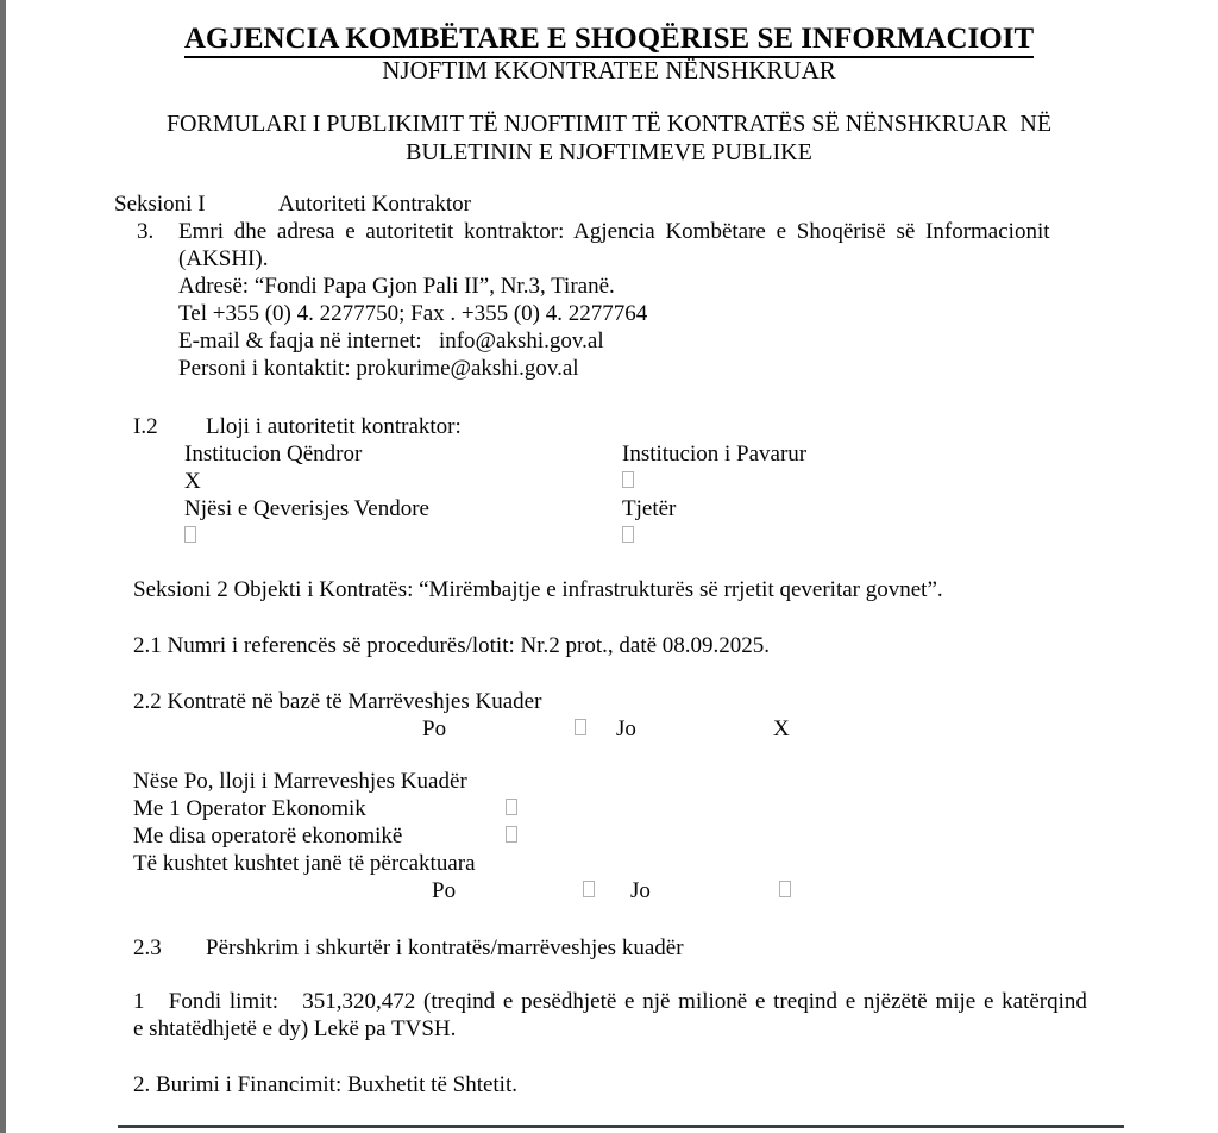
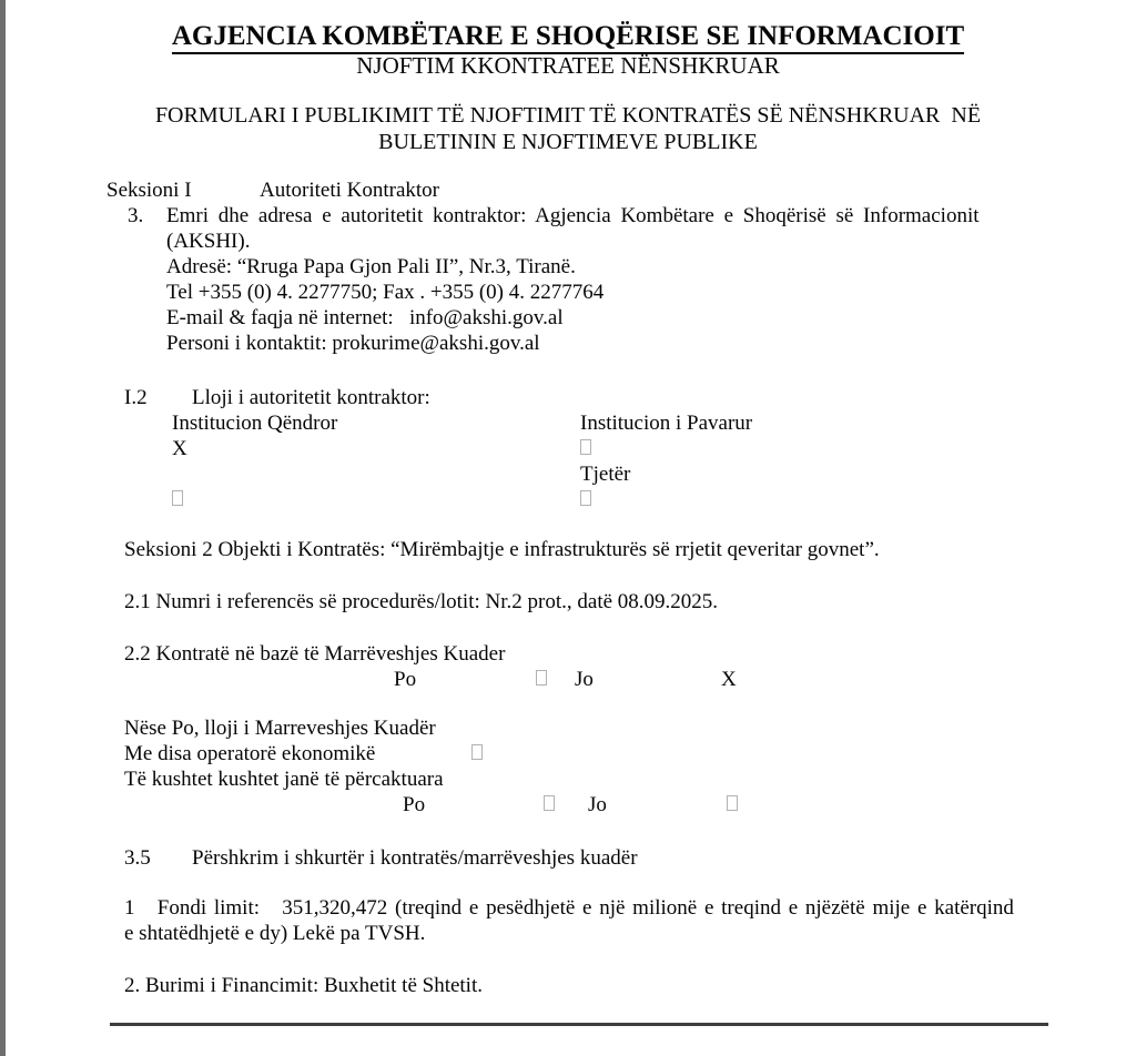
  AGJENCIA KOMBËTARE E SHOQËRISE SE INFORMACIOIT
  NJOFTIM KKONTRATEE NËNSHKRUAR
  FORMULARI I PUBLIKIMIT TË NJOFTIMIT TË KONTRATËS SË NËNSHKRUAR NË
  BULETININ E NJOFTIMEVE PUBLIKE
  Seksioni I Autoriteti Kontraktor
  3.
  Emri dhe adresa e autoritetit kontraktor: Agjencia Kombëtare e Shoqërisë së Informacionit
  (AKSHI).
- Adresë: “Fondi Papa Gjon Pali II”, Nr.3, Tiranë.
+ Adresë: “Rruga Papa Gjon Pali II”, Nr.3, Tiranë.
  Tel +355 (0) 4. 2277750; Fax . +355 (0) 4. 2277764
  E-mail & faqja në internet: info@akshi.gov.al
  Personi i kontaktit: prokurime@akshi.gov.al
  I.2
  Lloji i autoritetit kontraktor:
  Institucion Qëndror
  Institucion i Pavarur
  X
- Njësi e Qeverisjes Vendore
  Tjetër
  Seksioni 2 Objekti i Kontratës: “Mirëmbajtje e infrastrukturës së rrjetit qeveritar govnet”.
  2.1 Numri i referencës së procedurës/lotit: Nr.2 prot., datë 08.09.2025.
  2.2 Kontratë në bazë të Marrëveshjes Kuader
  Po
  Jo
  X
  Nëse Po, lloji i Marreveshjes Kuadër
- Me 1 Operator Ekonomik
  Me disa operatorë ekonomikë
  Të kushtet kushtet janë të përcaktuara
  Po
  Jo
- 2.3
+ 3.5
  Përshkrim i shkurtër i kontratës/marrëveshjes kuadër
  1 Fondi limit: 351,320,472 (treqind e pesëdhjetë e një milionë e treqind e njëzëtë mije e katërqind
  e shtatëdhjetë e dy) Lekë pa TVSH.
  2. Burimi i Financimit: Buxhetit të Shtetit.
